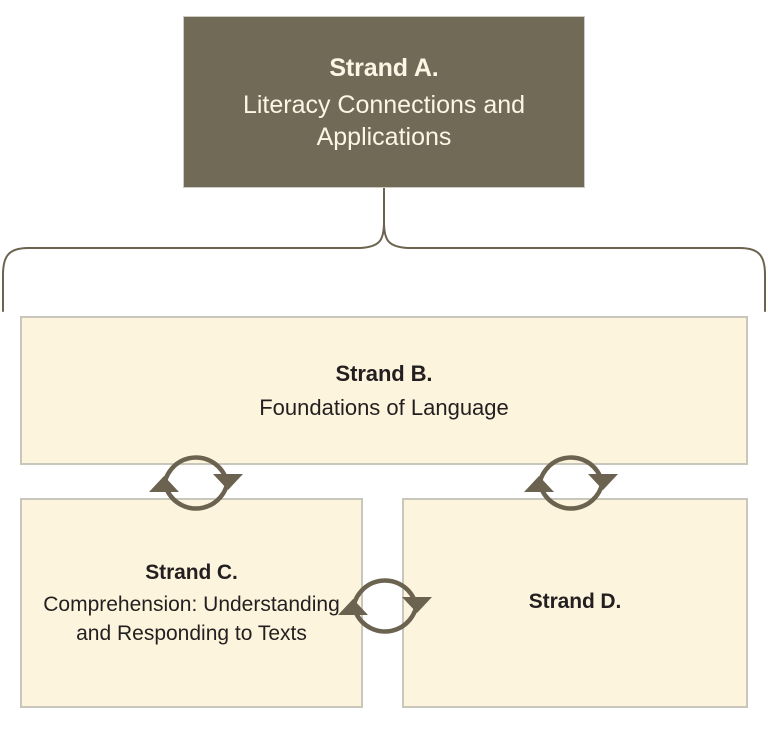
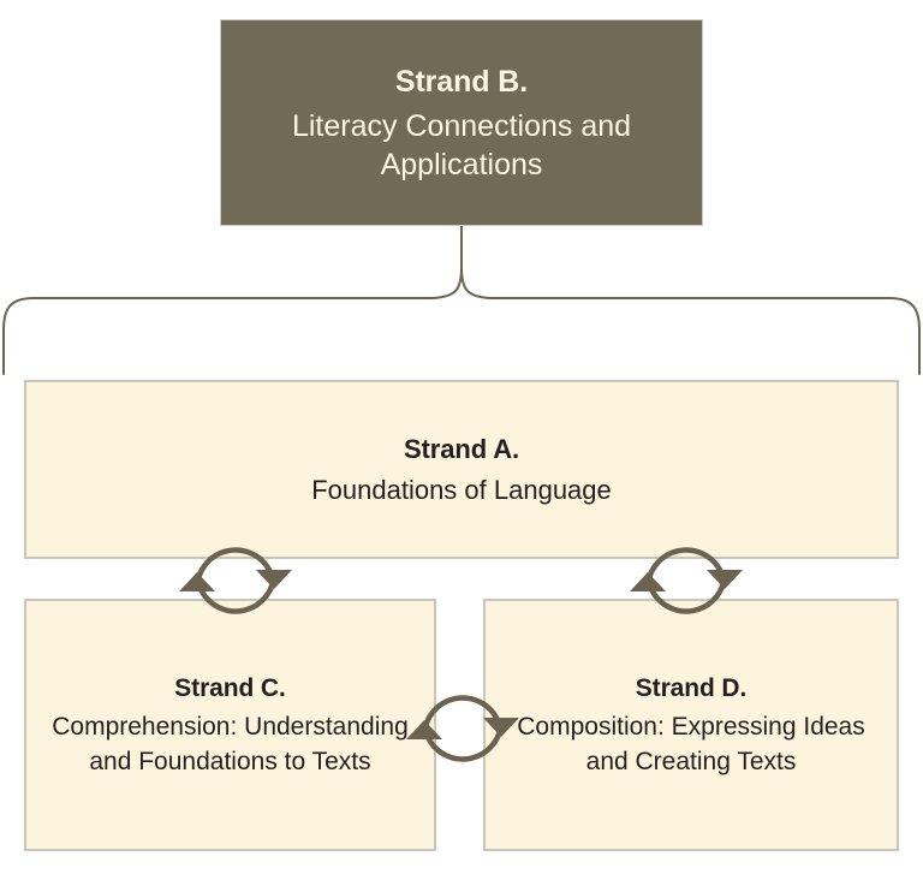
- Strand A.
+ Strand B.
  Literacy Connections and Applications
- Strand B.
+ Strand A.
  Foundations of Language
  Strand C.
- Comprehension: Understanding and Responding to Texts
+ Comprehension: Understanding and Foundations to Texts
  Strand D.
+ Composition: Expressing Ideas and Creating Texts
